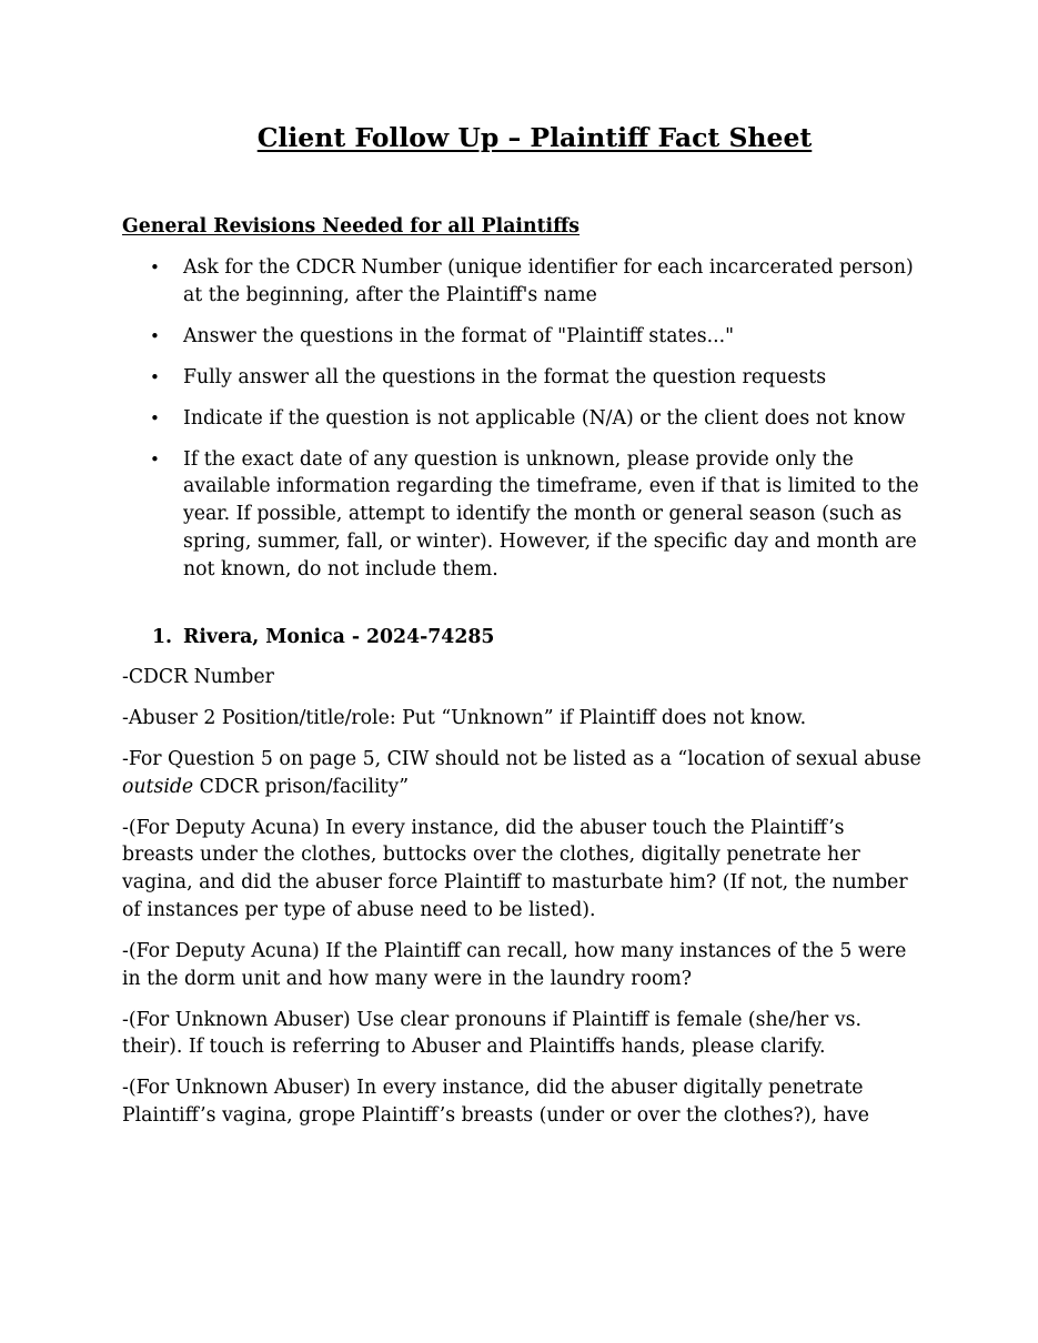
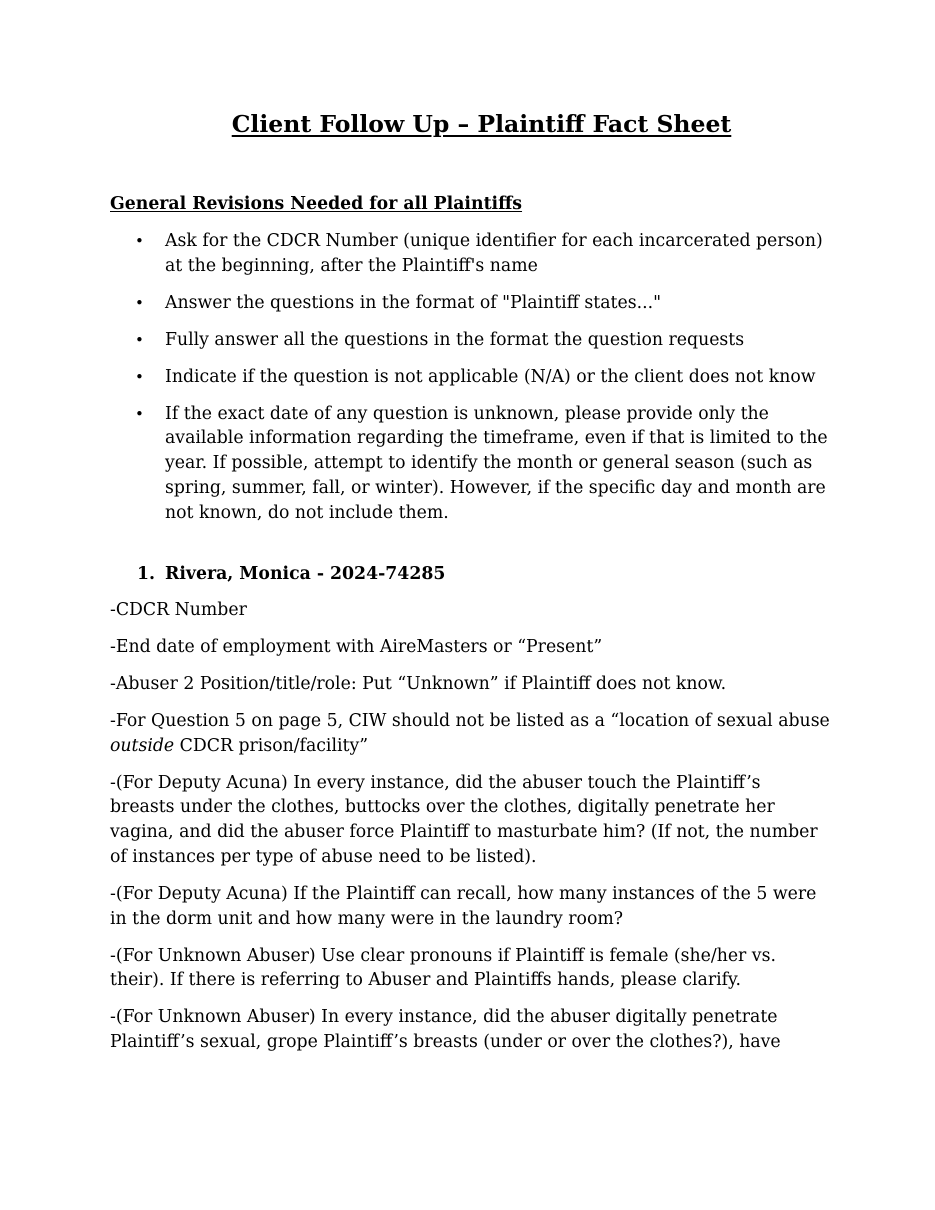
  Client Follow Up – Plaintiff Fact Sheet
  General Revisions Needed for all Plaintiffs
  •
  Ask for the CDCR Number (unique identifier for each incarcerated person) at the beginning, after the Plaintiff's name
  •
  Answer the questions in the format of "Plaintiff states..."
  •
  Fully answer all the questions in the format the question requests
  •
  Indicate if the question is not applicable (N/A) or the client does not know
  •
  If the exact date of any question is unknown, please provide only the available information regarding the timeframe, even if that is limited to the year. If possible, attempt to identify the month or general season (such as spring, summer, fall, or winter). However, if the specific day and month are not known, do not include them.
  1.
  Rivera, Monica - 2024-74285
  -CDCR Number
+ -End date of employment with AireMasters or “Present”
  -Abuser 2 Position/title/role: Put “Unknown” if Plaintiff does not know.
  -For Question 5 on page 5, CIW should not be listed as a “location of sexual abuse outside CDCR prison/facility”
  -(For Deputy Acuna) In every instance, did the abuser touch the Plaintiff’s breasts under the clothes, buttocks over the clothes, digitally penetrate her vagina, and did the abuser force Plaintiff to masturbate him? (If not, the number of instances per type of abuse need to be listed).
  -(For Deputy Acuna) If the Plaintiff can recall, how many instances of the 5 were in the dorm unit and how many were in the laundry room?
- -(For Unknown Abuser) Use clear pronouns if Plaintiff is female (she/her vs. their). If touch is referring to Abuser and Plaintiffs hands, please clarify.
+ -(For Unknown Abuser) Use clear pronouns if Plaintiff is female (she/her vs. their). If there is referring to Abuser and Plaintiffs hands, please clarify.
- -(For Unknown Abuser) In every instance, did the abuser digitally penetrate Plaintiff’s vagina, grope Plaintiff’s breasts (under or over the clothes?), have
+ -(For Unknown Abuser) In every instance, did the abuser digitally penetrate Plaintiff’s sexual, grope Plaintiff’s breasts (under or over the clothes?), have
